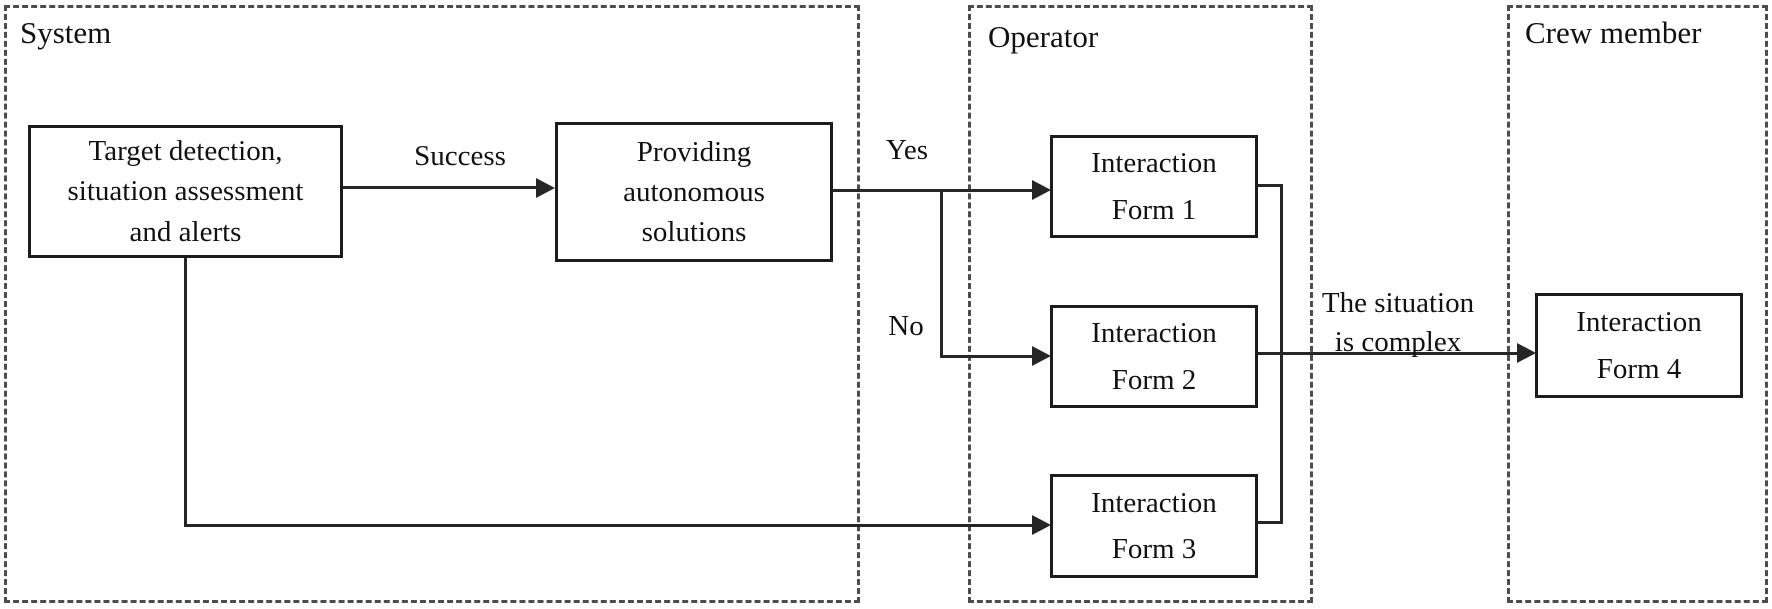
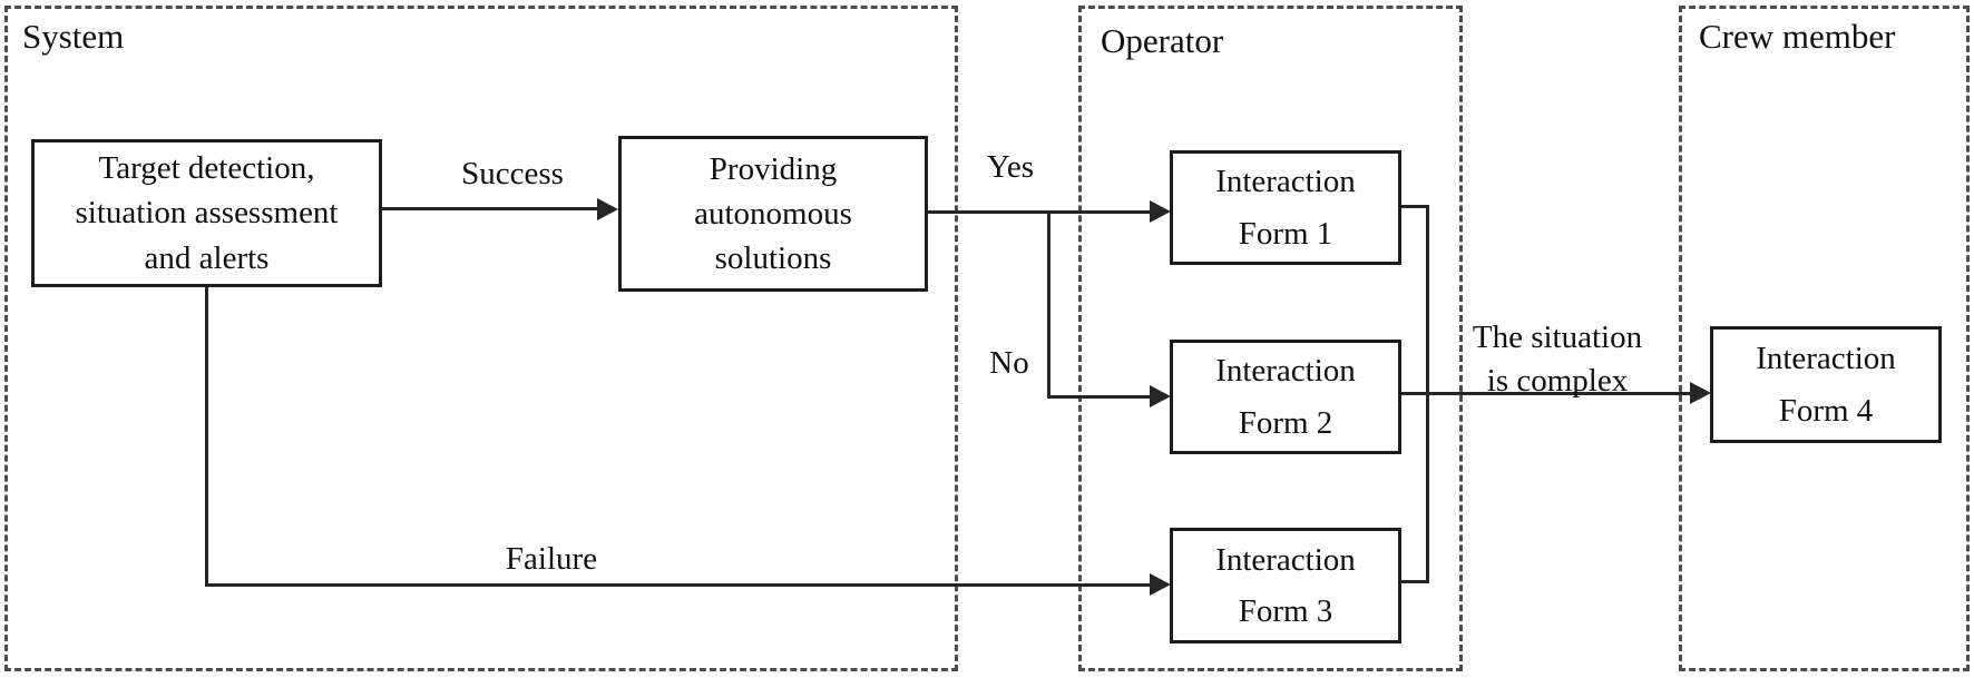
  System
  Operator
  Crew member
  Success
  Yes
  No
+ Failure
  The situation
  is complex
  Target detection,
  situation assessment
  and alerts
  Providing
  autonomous
  solutions
  Interaction
  Form 1
  Interaction
  Form 2
  Interaction
  Form 3
  Interaction
  Form 4
